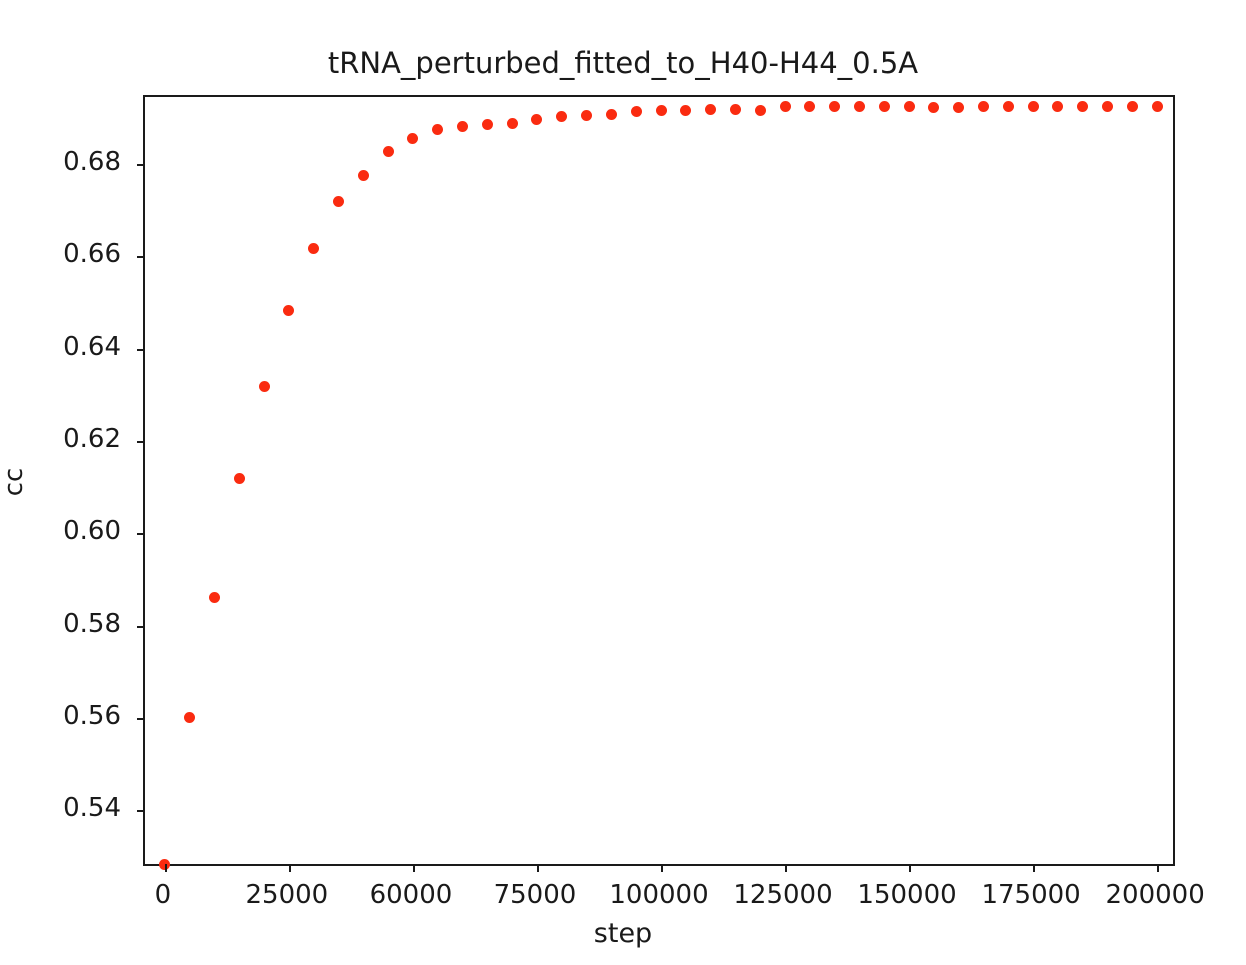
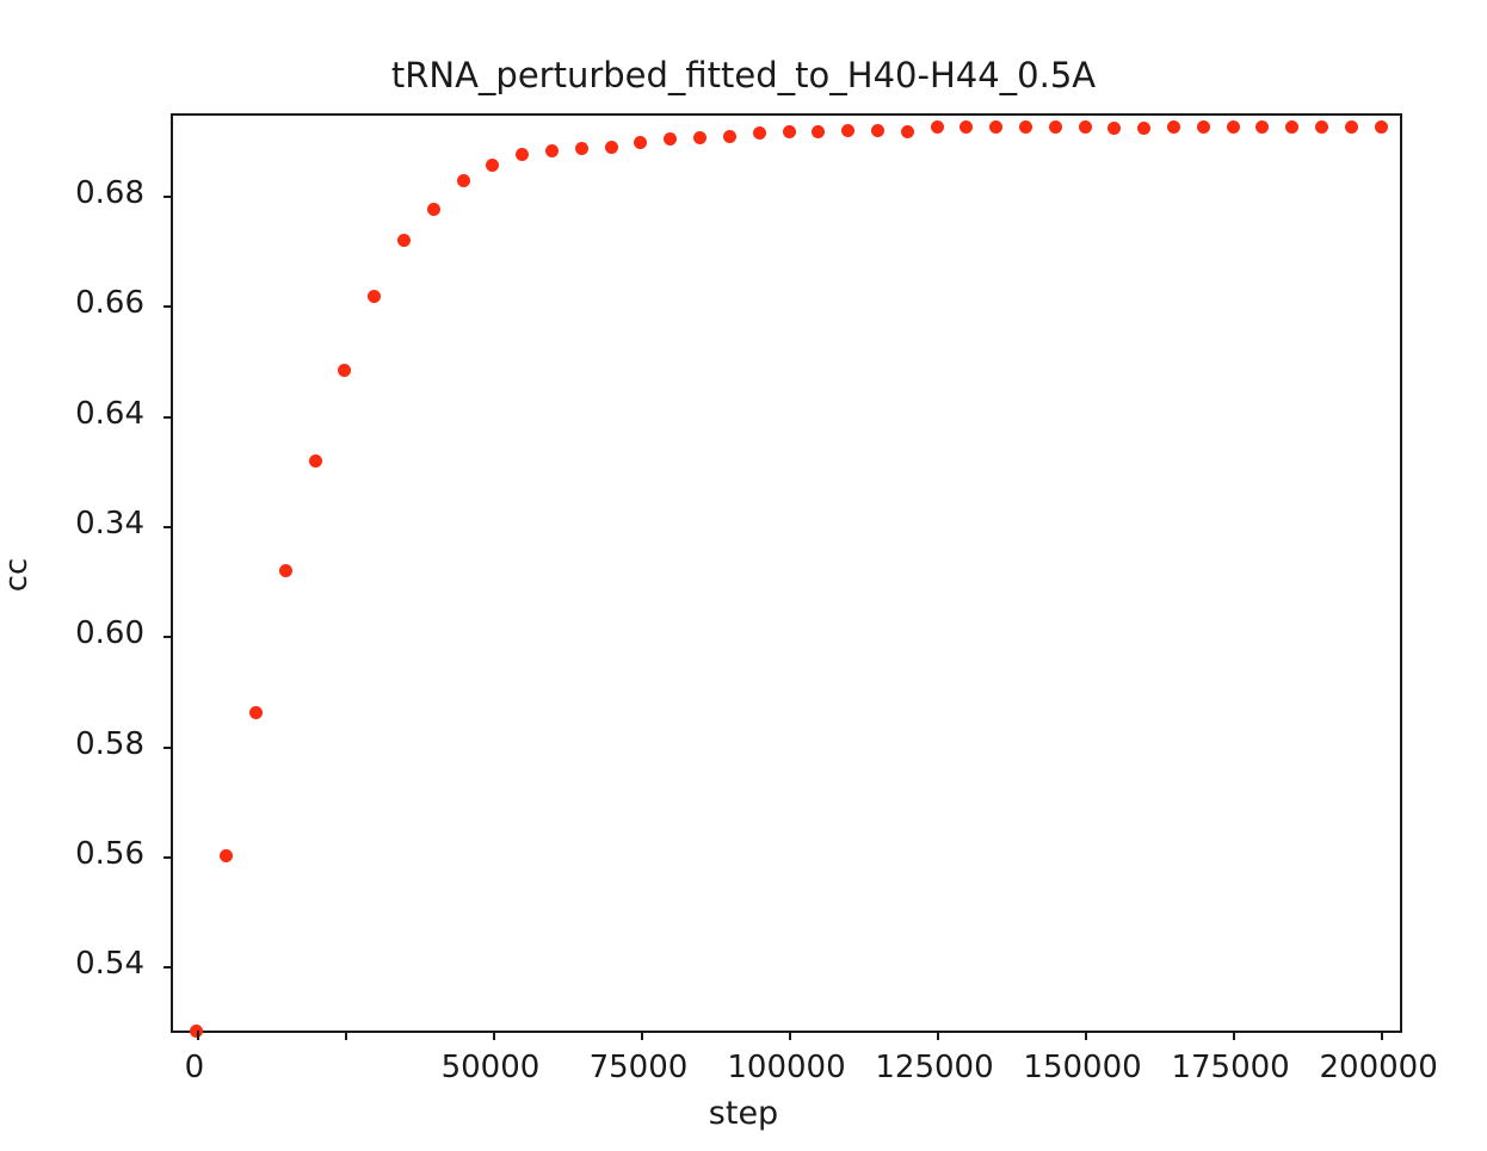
  tRNA_perturbed_fitted_to_H40-H44_0.5A
  0.54
  0.56
  0.58
  0.60
- 0.62
+ 0.34
  0.64
  0.66
  0.68
  0
- 25000
- 60000
+ 50000
  75000
  100000
  125000
  150000
  175000
  200000
  step
